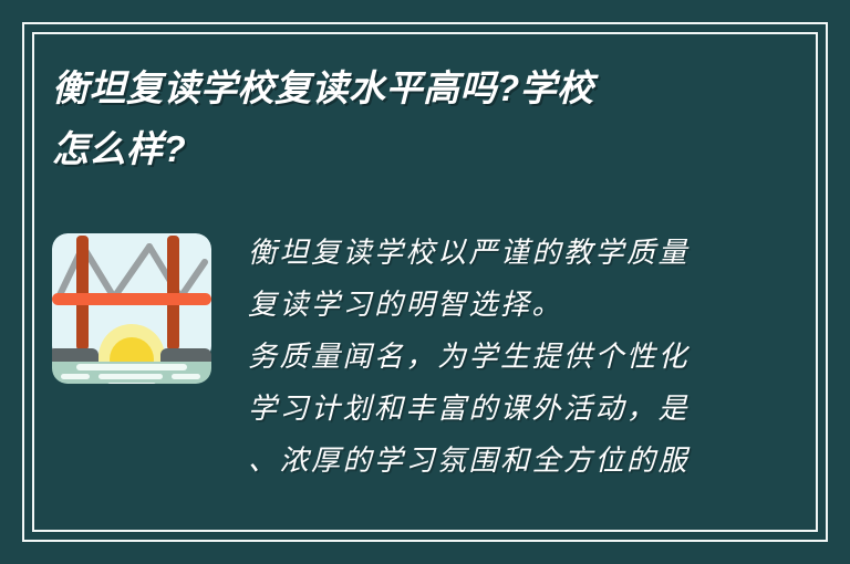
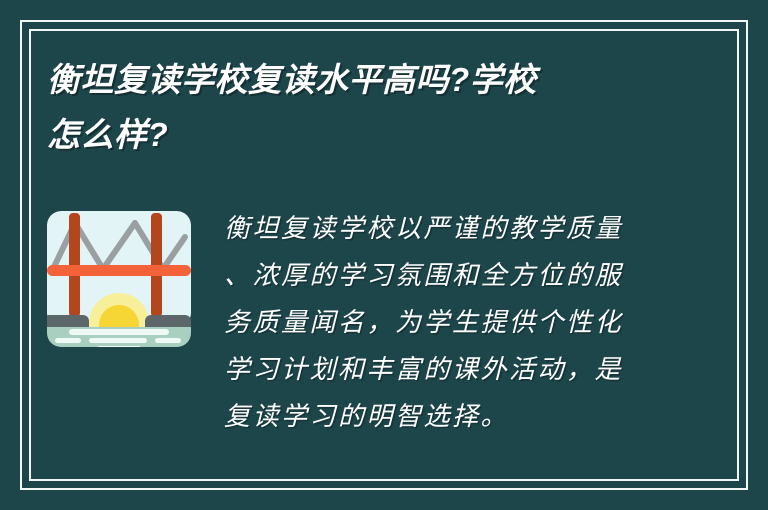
  衡坦复读学校复读水平高吗?学校
  怎么样?
  衡坦复读学校以严谨的教学质量
- 复读学习的明智选择。
+ 、浓厚的学习氛围和全方位的服
  务质量闻名，为学生提供个性化
  学习计划和丰富的课外活动，是
- 、浓厚的学习氛围和全方位的服
+ 复读学习的明智选择。
